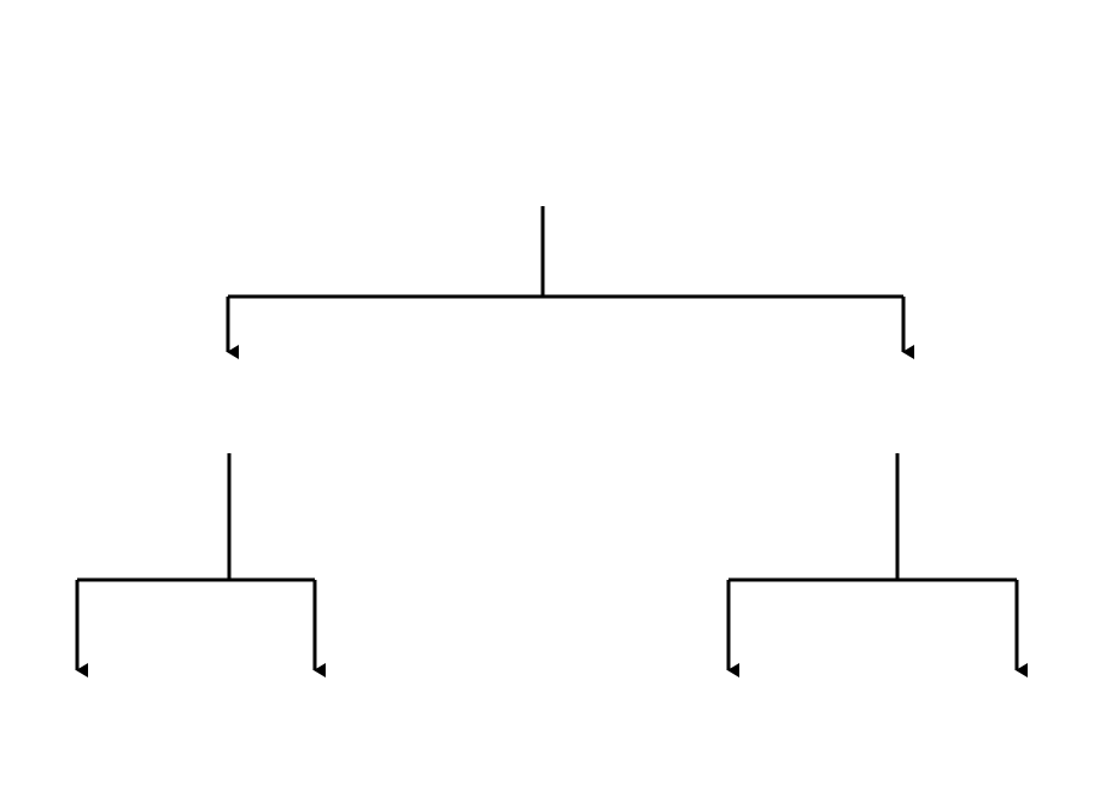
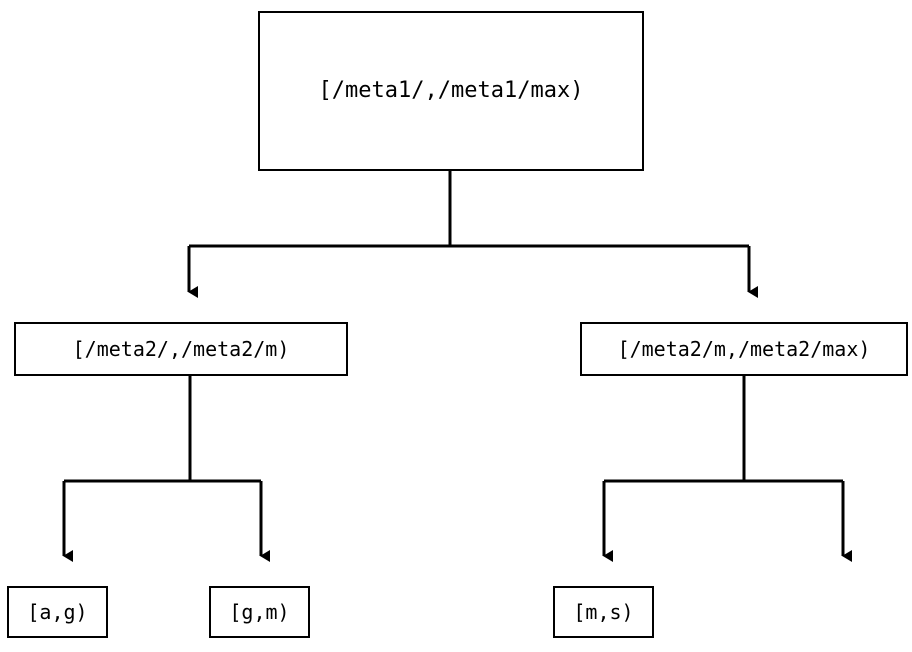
+ [/meta1/,/meta1/max)
+ [/meta2/,/meta2/m)
+ [/meta2/m,/meta2/max)
+ [a,g)
+ [g,m)
+ [m,s)
